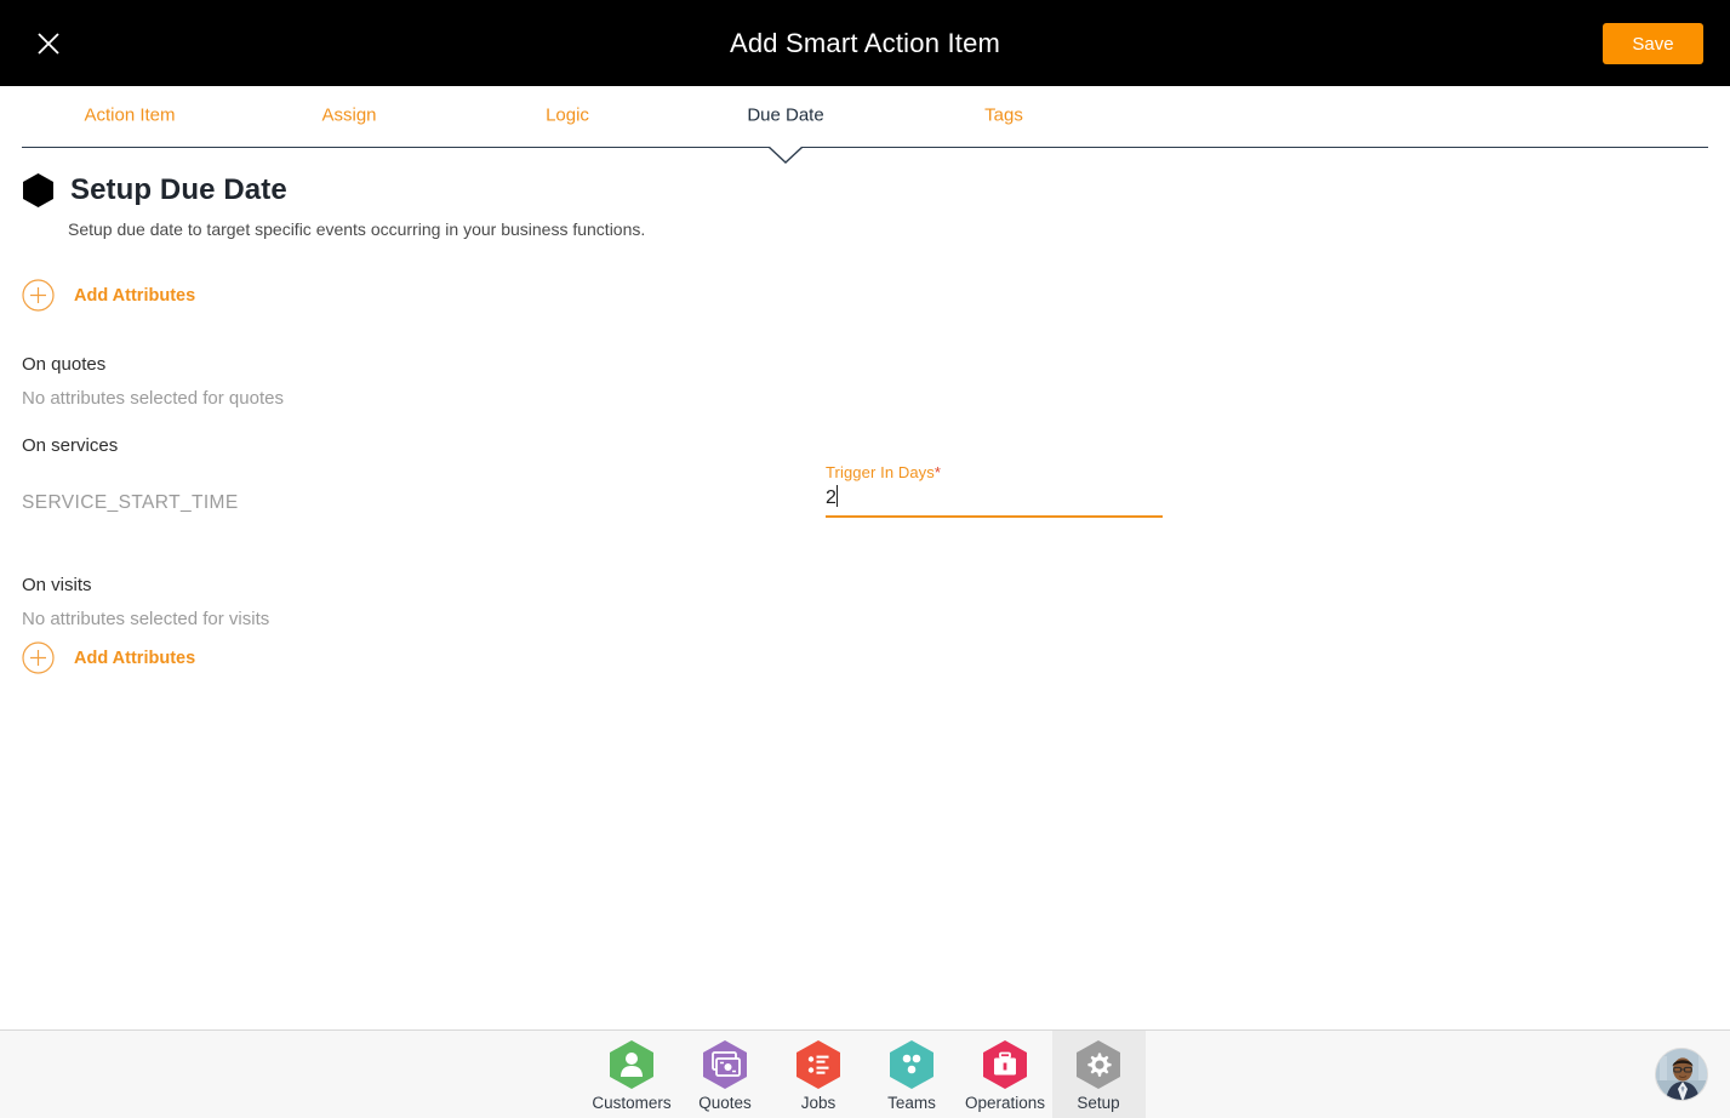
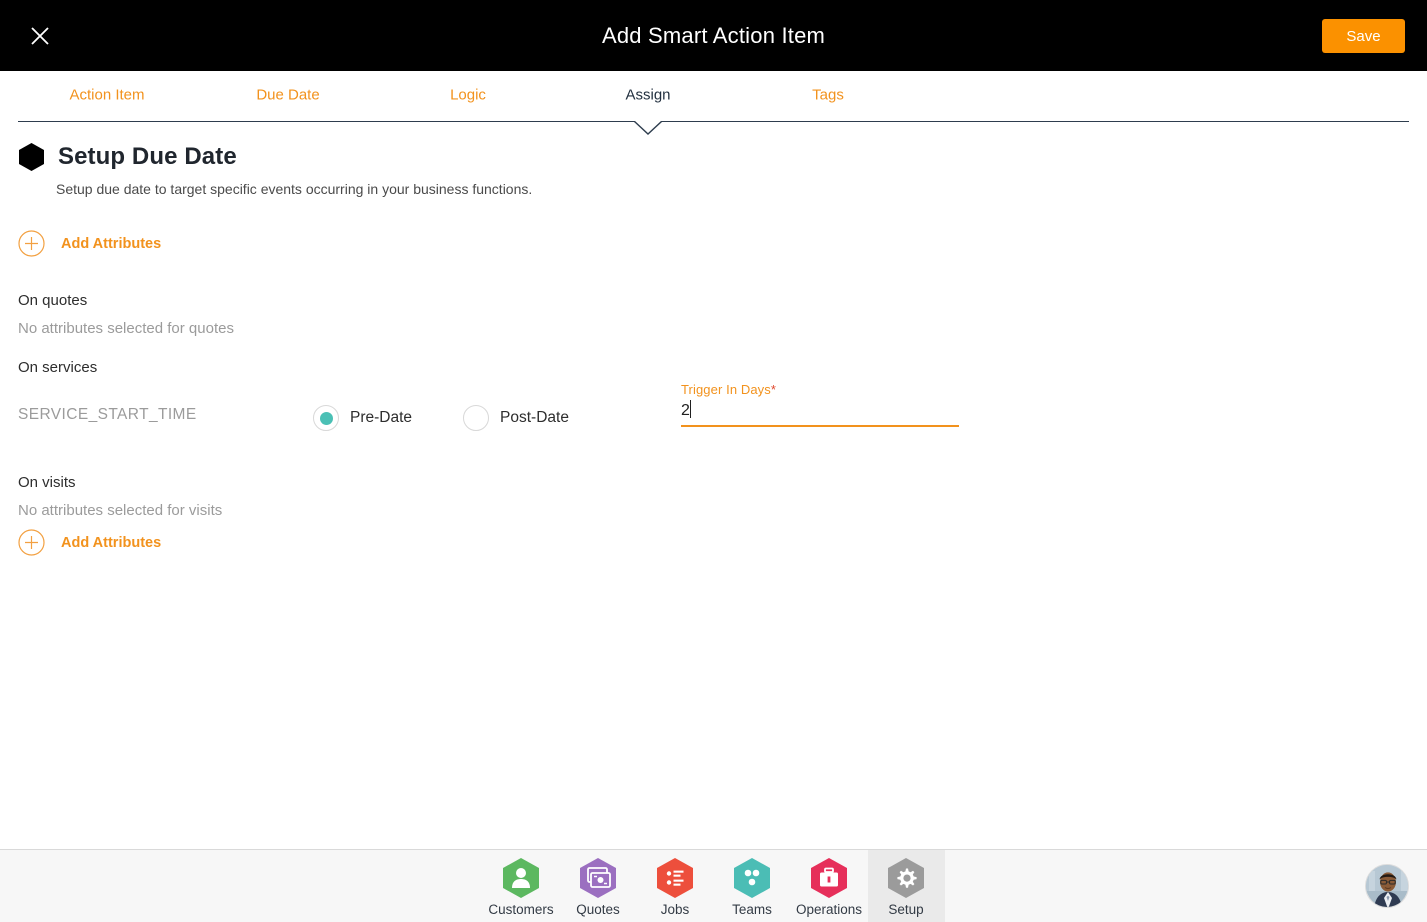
  Add Smart Action Item
  Save
  Action Item
- Assign
+ Due Date
  Logic
- Due Date
+ Assign
  Tags
  Setup Due Date
  Setup due date to target specific events occurring in your business functions.
  Add Attributes
  On quotes
  No attributes selected for quotes
  On services
  SERVICE_START_TIME
+ Pre-Date
+ Post-Date
  Trigger In Days*
  2
  On visits
  No attributes selected for visits
  Add Attributes
  Customers
  Quotes
  Jobs
  Teams
  Operations
  Setup
